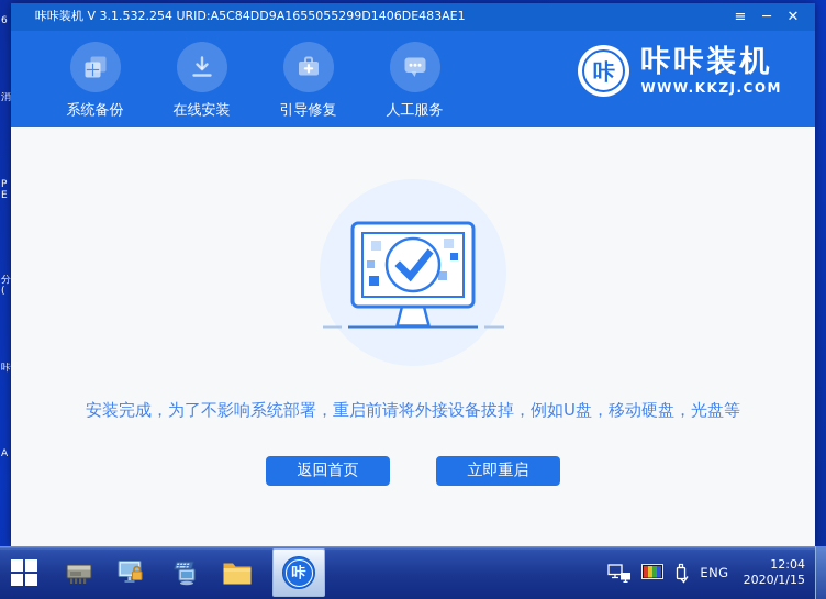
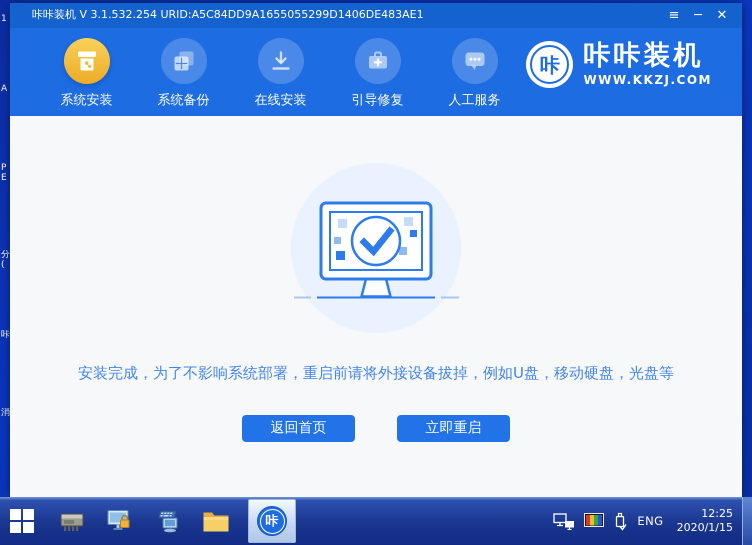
- 6
+ 1
- 消
+ A
  PE
  分(
  咔
- A
+ 消
  咔咔装机 V 3.1.532.254 URID:A5C84DD9A1655055299D1406DE483AE1
  ≡
  ─
  ✕
+ 系统安装
  系统备份
  在线安装
  引导修复
  人工服务
  咔
  咔咔装机
  WWW.KKZJ.COM
  安装完成，为了不影响系统部署，重启前请将外接设备拔掉，例如U盘，移动硬盘，光盘等
  返回首页
  立即重启
  咔
  ENG
- 12:04
+ 12:25
  2020/1/15
